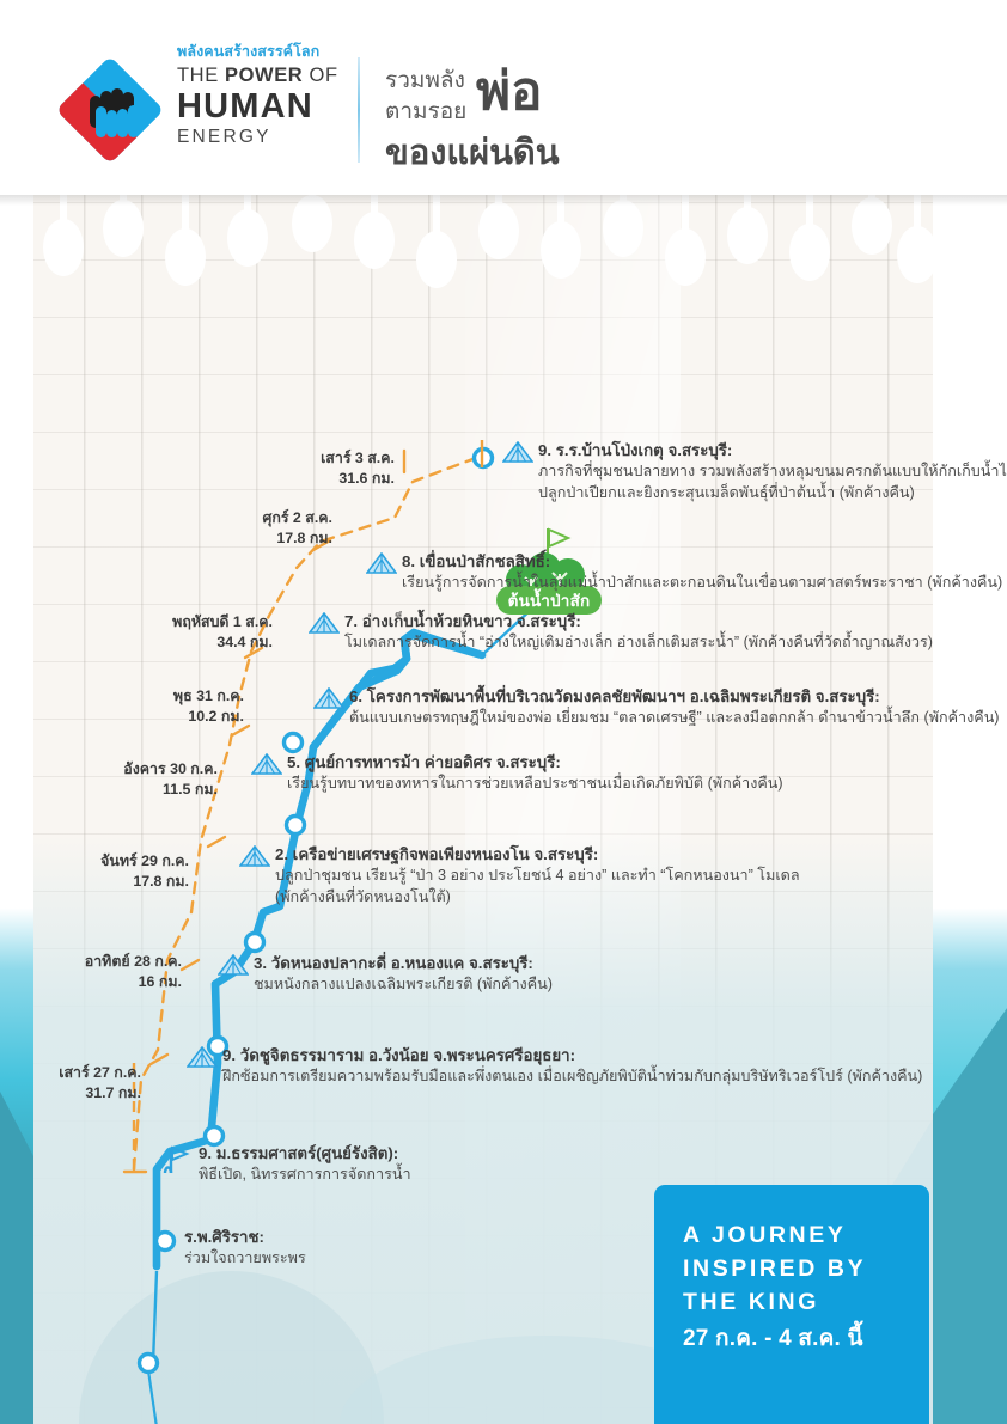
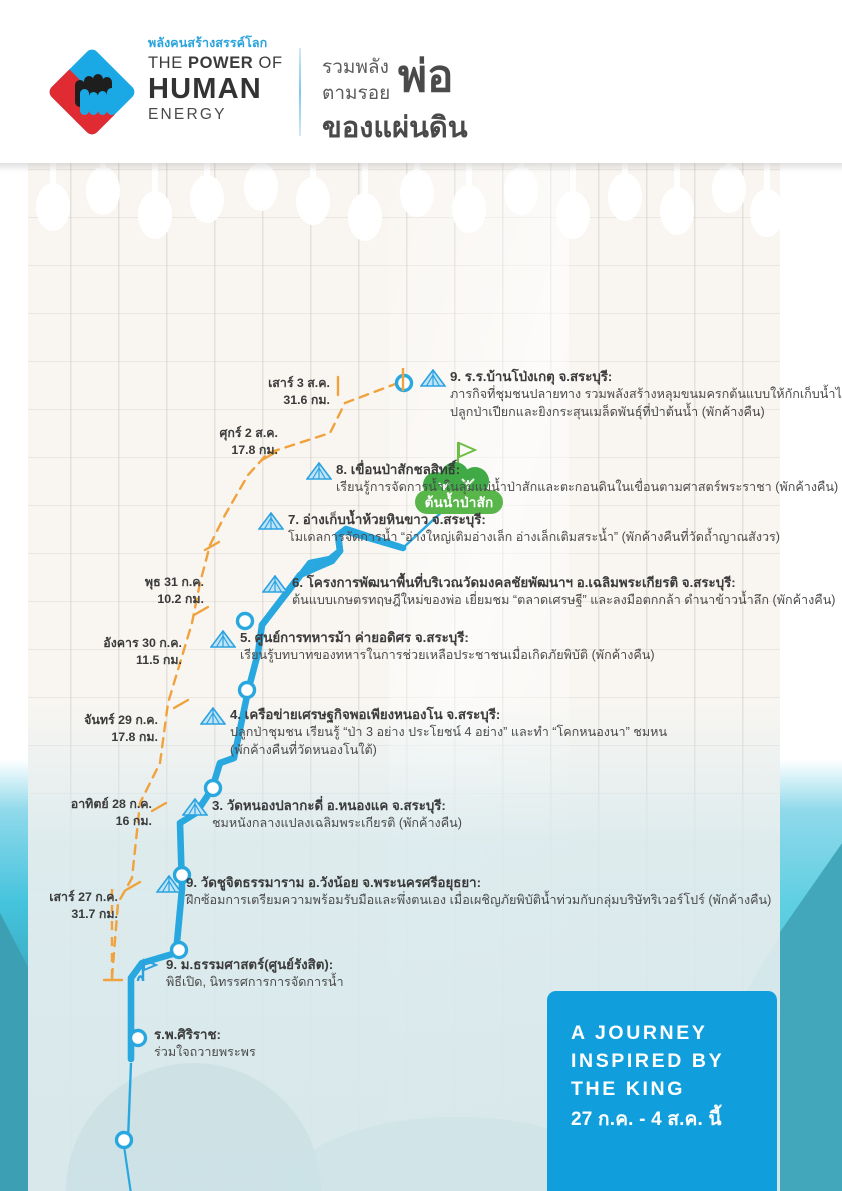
  พลังคนสร้างสรรค์โลก
  THE POWER OF
  HUMAN
  ENERGY
  รวมพลัง
  ตามรอย
  พ่อ
  ของแผ่นดิน
  ต้นน้ำป่าสัก
  9. ร.ร.บ้านโป่งเกตุ จ.สระบุรี:
  ภารกิจที่ชุมชนปลายทาง รวมพลังสร้างหลุมขนมครกต้นแบบให้กักเก็บน้ำไ
  ปลูกป่าเปียกและยิงกระสุนเมล็ดพันธุ์ที่ป่าต้นน้ำ (พักค้างคืน)
  8. เขื่อนป่าสักชลสิทธิ์:
  เรียนรู้การจัดการน้ำในลุ่มแม่น้ำป่าสักและตะกอนดินในเขื่อนตามศาสตร์พระราชา (พักค้างคืน)
  7. อ่างเก็บน้ำห้วยหินขาว จ.สระบุรี:
  โมเดลการจัดการน้ำ “อ่างใหญ่เติมอ่างเล็ก อ่างเล็กเติมสระน้ำ” (พักค้างคืนที่วัดถ้ำญาณสังวร)
  6. โครงการพัฒนาพื้นที่บริเวณวัดมงคลชัยพัฒนาฯ อ.เฉลิมพระเกียรติ จ.สระบุรี:
  ต้นแบบเกษตรทฤษฎีใหม่ของพ่อ เยี่ยมชม “ตลาดเศรษฐี” และลงมือตกกล้า ดำนาข้าวน้ำลึก (พักค้างคืน)
  5. ศูนย์การทหารม้า ค่ายอดิศร จ.สระบุรี:
  เรียนรู้บทบาทของทหารในการช่วยเหลือประชาชนเมื่อเกิดภัยพิบัติ (พักค้างคืน)
- 2. เครือข่ายเศรษฐกิจพอเพียงหนองโน จ.สระบุรี:
+ 4. เครือข่ายเศรษฐกิจพอเพียงหนองโน จ.สระบุรี:
- ปลูกป่าชุมชน เรียนรู้ “ป่า 3 อย่าง ประโยชน์ 4 อย่าง” และทำ “โคกหนองนา” โมเดล
+ ปลูกป่าชุมชน เรียนรู้ “ป่า 3 อย่าง ประโยชน์ 4 อย่าง” และทำ “โคกหนองนา” ชมหน
  (พักค้างคืนที่วัดหนองโนใต้)
  3. วัดหนองปลากะดี่ อ.หนองแค จ.สระบุรี:
  ชมหนังกลางแปลงเฉลิมพระเกียรติ (พักค้างคืน)
  9. วัดชูจิตธรรมาราม อ.วังน้อย จ.พระนครศรีอยุธยา:
  ฝึกซ้อมการเตรียมความพร้อมรับมือและพึ่งตนเอง เมื่อเผชิญภัยพิบัติน้ำท่วมกับกลุ่มบริษัทริเวอร์โปร์ (พักค้างคืน)
  9. ม.ธรรมศาสตร์(ศูนย์รังสิต):
  พิธีเปิด, นิทรรศการการจัดการน้ำ
  ร.พ.ศิริราช:
  ร่วมใจถวายพระพร
  เสาร์ 27 ก.ค.
  31.7 กม.
  อาทิตย์ 28 ก.ค.
  16 กม.
  จันทร์ 29 ก.ค.
  17.8 กม.
  อังคาร 30 ก.ค.
  11.5 กม.
  พุธ 31 ก.ค.
  10.2 กม.
- พฤหัสบดี 1 ส.ค.
- 34.4 กม.
  ศุกร์ 2 ส.ค.
  17.8 กม.
  เสาร์ 3 ส.ค.
  31.6 กม.
  A JOURNEY
  INSPIRED BY
  THE KING
  27 ก.ค. - 4 ส.ค. นี้
